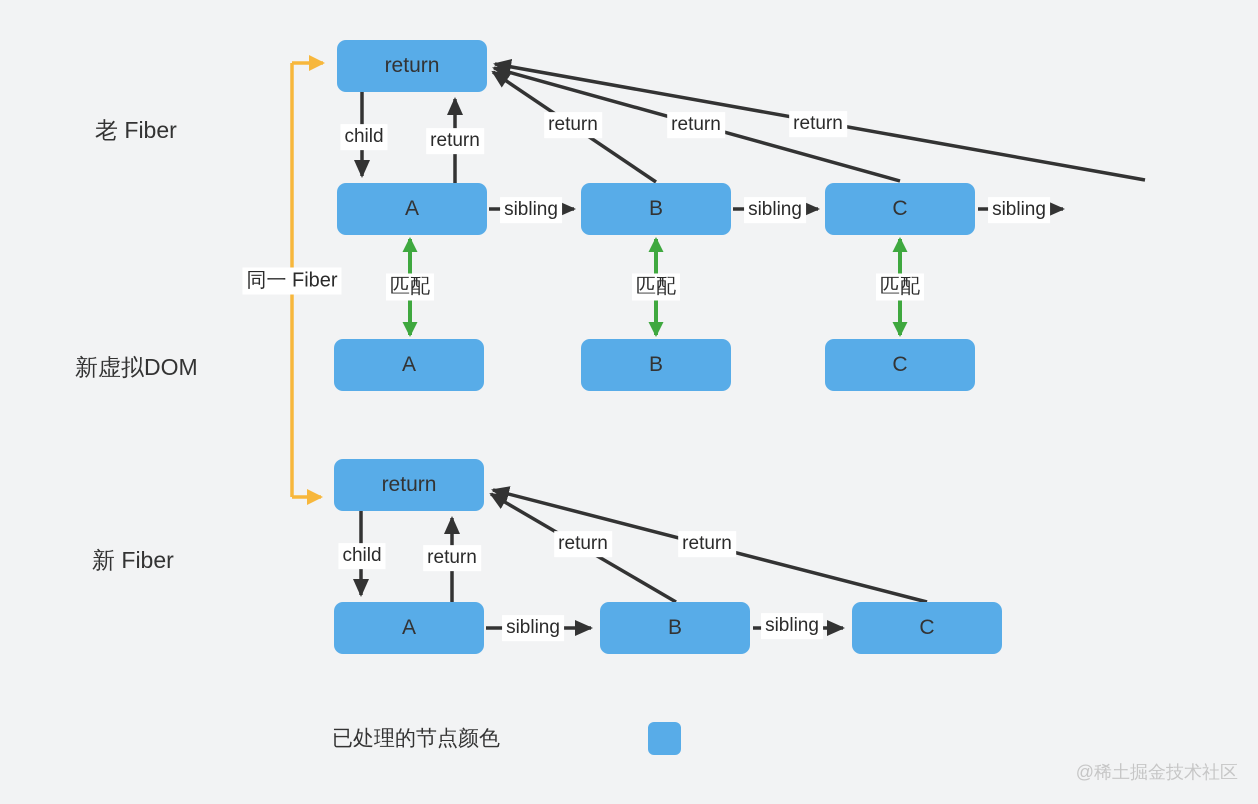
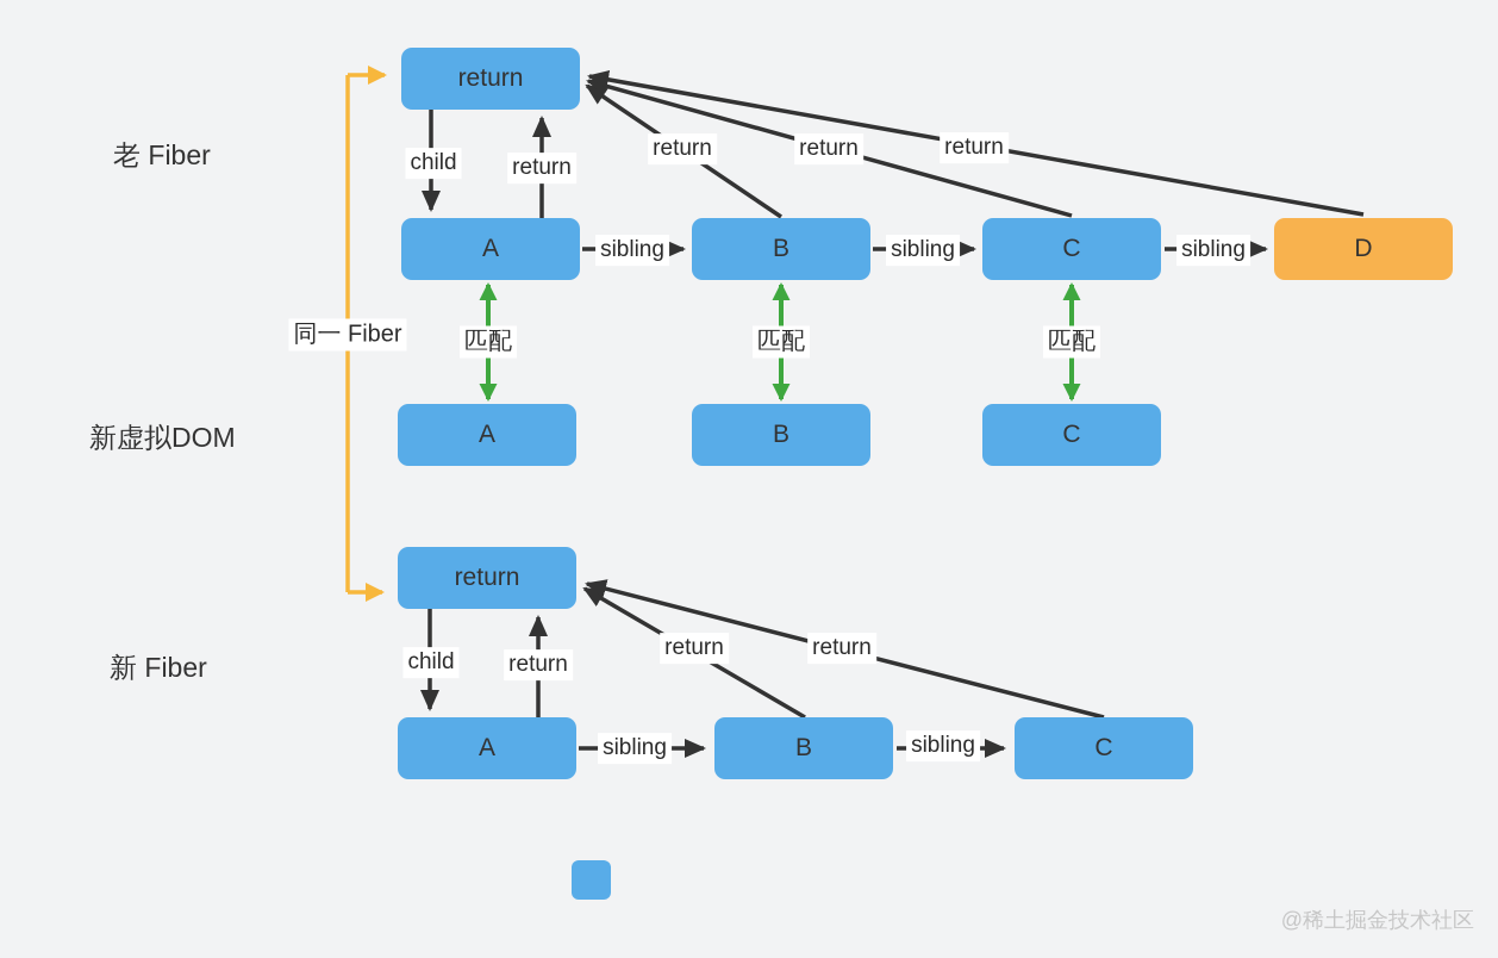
  老 Fiber
  新虚拟DOM
  新 Fiber
  return
  A
  B
  C
+ D
  A
  B
  C
  return
  A
  B
  C
  child
  return
  sibling
  sibling
  sibling
  return
  return
  return
  匹配
  匹配
  匹配
  同一 Fiber
  child
  return
  sibling
  sibling
  return
  return
- 已处理的节点颜色
  @稀土掘金技术社区
